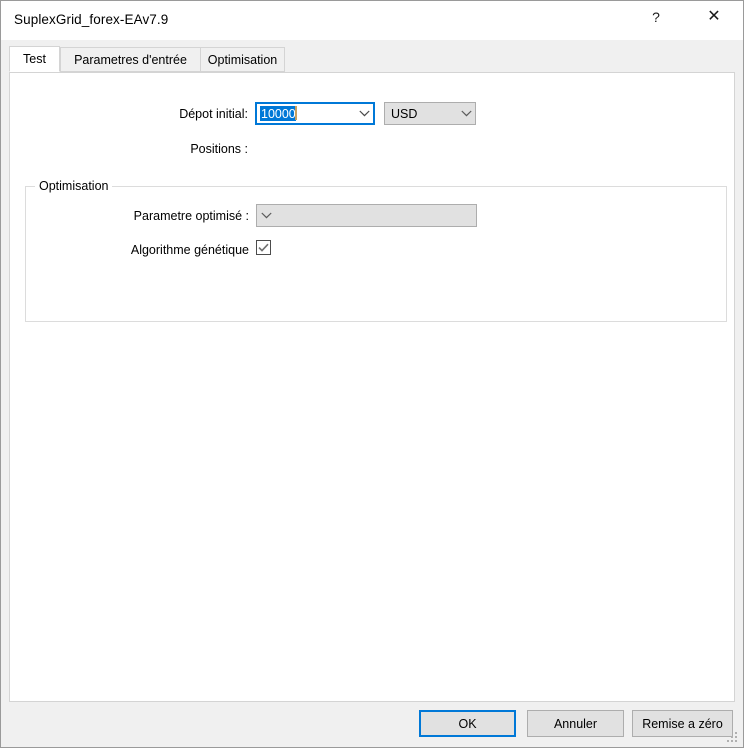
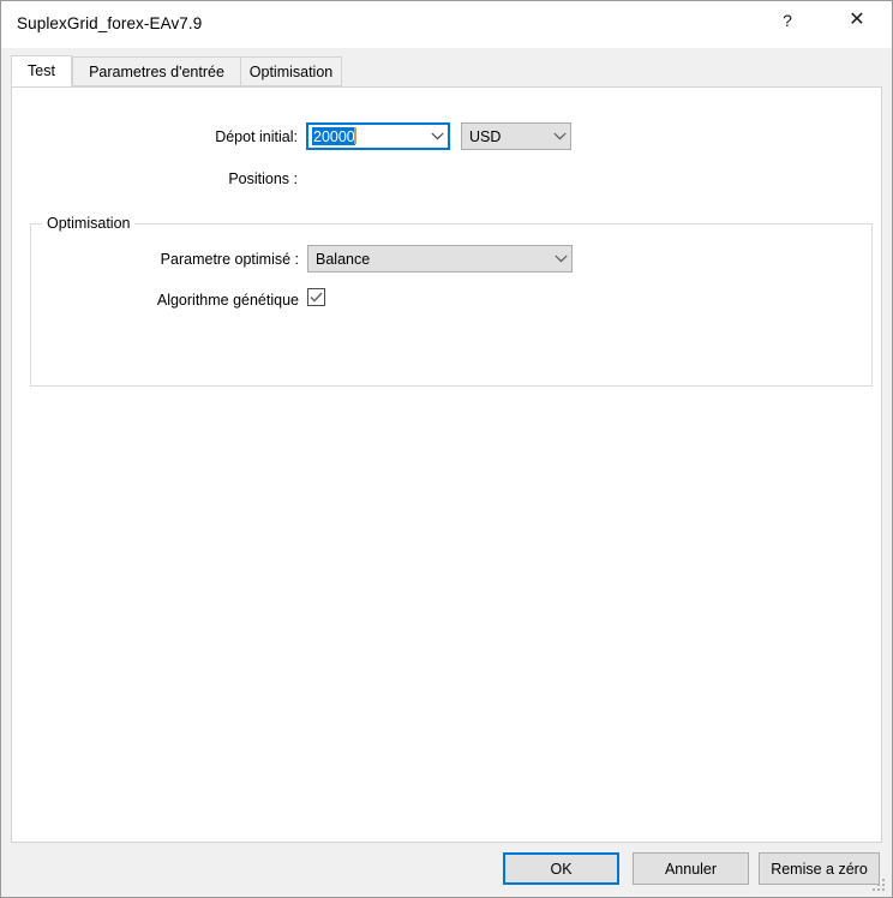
  SuplexGrid_forex-EAv7.9
  ?
  ✕
  Test
  Parametres d'entrée
  Optimisation
  Dépot initial:
- 10000
+ 20000
  USD
  Positions :
  Optimisation
  Parametre optimisé :
+ Balance
  Algorithme génétique
  OK
  Annuler
  Remise a zéro
